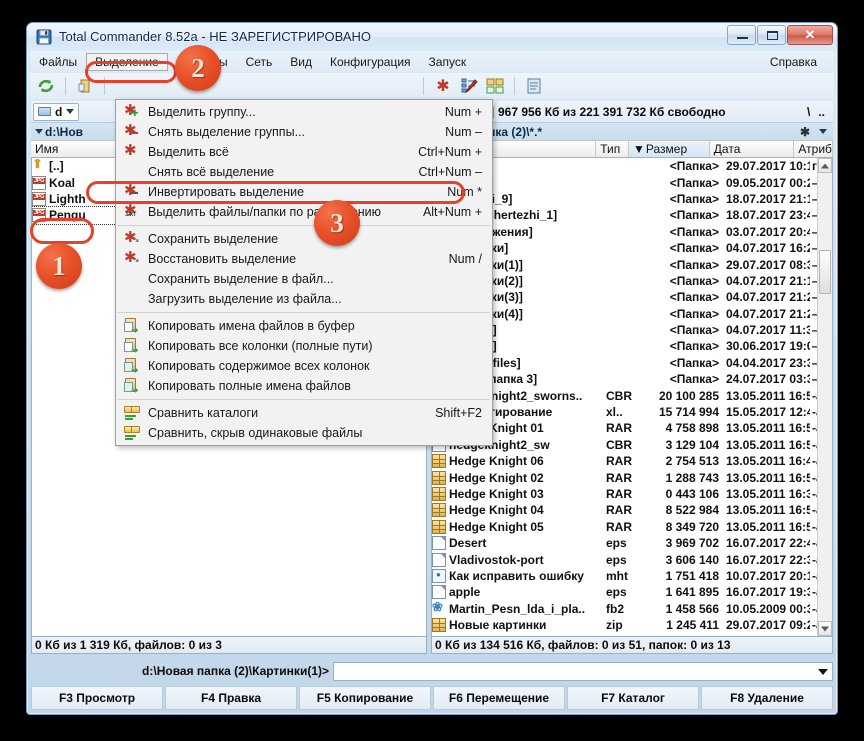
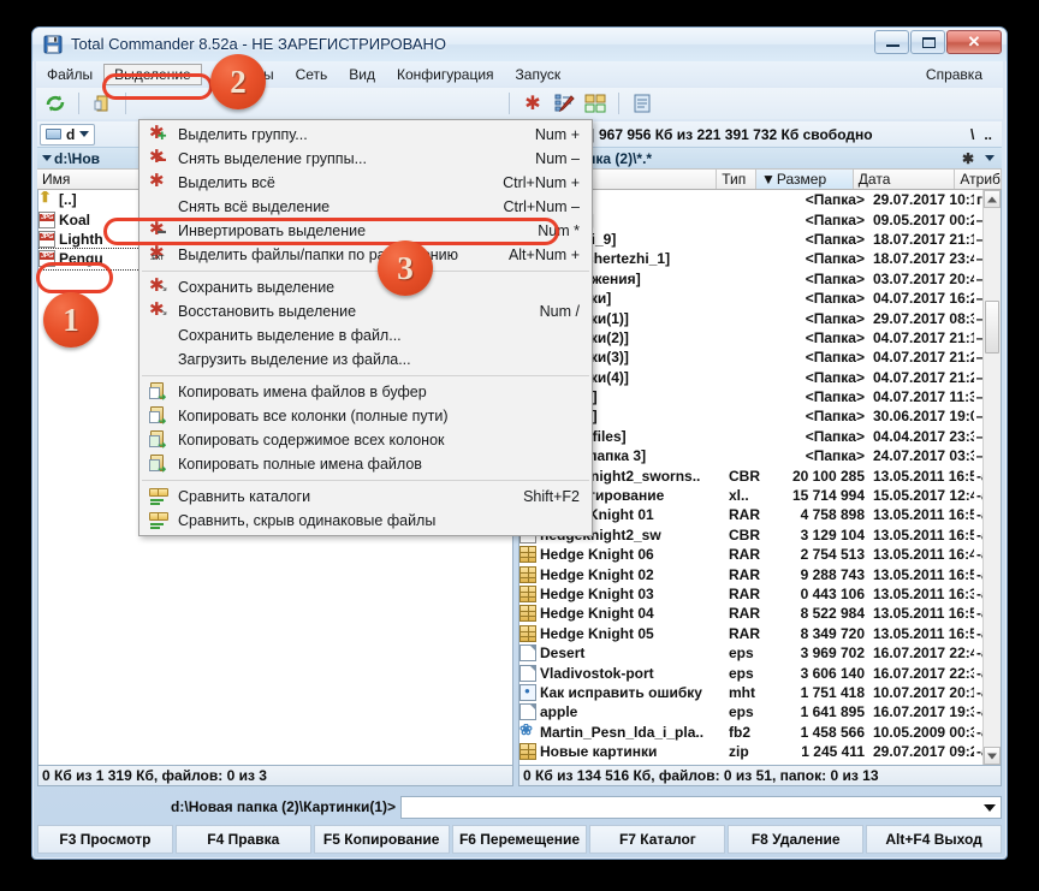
  Total Commander 8.52a - НЕ ЗАРЕГИСТРИРОВАНО
  ✕
  Файлы
  Выделение
  Сеть
  Вид
  Конфигурация
  Запуск
  Справка
  ✱
  d
  d:\Нов
  Имя
  [..]
  Koal
  Lighth
  Pengu
  0 Кб из 1 319 Кб, файлов: 0 из 3
  967 956 Кб из 221 391 732 Кб свободно
  \
  ..
  ✱
  Тип
  ▼
  Размер
  Дата
  <Папка>
  29.07.2017 10:
  <Папка>
  09.05.2017 00:
  <Папка>
  18.07.2017 21:
  <Папка>
  18.07.2017 23:
  <Папка>
  03.07.2017 20:
  <Папка>
  04.07.2017 16:
  <Папка>
  29.07.2017 08:
  <Папка>
  04.07.2017 21:
  <Папка>
  04.07.2017 21:
  <Папка>
  04.07.2017 21:
  <Папка>
  04.07.2017 11:3
  <Папка>
  30.06.2017 19:
  <Папка>
  04.04.2017 23:
  <Папка>
  24.07.2017 03:
  night2_sworns..
  CBR
  20 100 285
  13.05.2011 16:5
  xl..
  15 714 994
  15.05.2017 12:
  RAR
  4 758 898
  13.05.2011 16:5
  CBR
  3 129 104
  13.05.2011 16:5
  Hedge Knight 06
  RAR
  2 754 513
  13.05.2011 16:4
  Hedge Knight 02
  RAR
- 1 288 743
+ 9 288 743
  13.05.2011 16:5
  Hedge Knight 03
  RAR
  0 443 106
  13.05.2011 16:3
  Hedge Knight 04
  RAR
  8 522 984
  13.05.2011 16:5
  Hedge Knight 05
  RAR
  8 349 720
  13.05.2011 16:5
  Desert
  eps
  3 969 702
  16.07.2017 22:
  Vladivostok-port
  eps
  3 606 140
  16.07.2017 22:
  Как исправить ошибку
  mht
  1 751 418
  10.07.2017 20:
  apple
  eps
  1 641 895
  16.07.2017 19:
  Martin_Pesn_lda_i_pla..
  fb2
  1 458 566
  10.05.2009 00:
  Новые картинки
  zip
  1 245 411
  29.07.2017 09:
  0 Кб из 134 516 Кб, файлов: 0 из 51, папок: 0 из 13
  d:\Новая папка (2)\Картинки(1)>
  F3 Просмотр
  F4 Правка
  F5 Копирование
  F6 Перемещение
  F7 Каталог
  F8 Удаление
+ Alt+F4 Выход
  Выделить группу...
  Num +
  Снять выделение группы...
  Num –
  Выделить всё
  Ctrl+Num +
  Снять всё выделение
  Ctrl+Num –
  Инвертировать выделение
  Num *
  Выделить файлы/папки по рнию
  Alt+Num +
  Сохранить выделение
  Восстановить выделение
  Num /
  Сохранить выделение в файл...
  Загрузить выделение из файла...
  ➜
  Копировать имена файлов в буфер
  ➜
  Копировать все колонки (полные пути)
  ➜
  Копировать содержимое всех колонок
  ➜
  Копировать полные имена файлов
  Сравнить каталоги
  Shift+F2
  Сравнить, скрыв одинаковые файлы
  1
  2
  3
